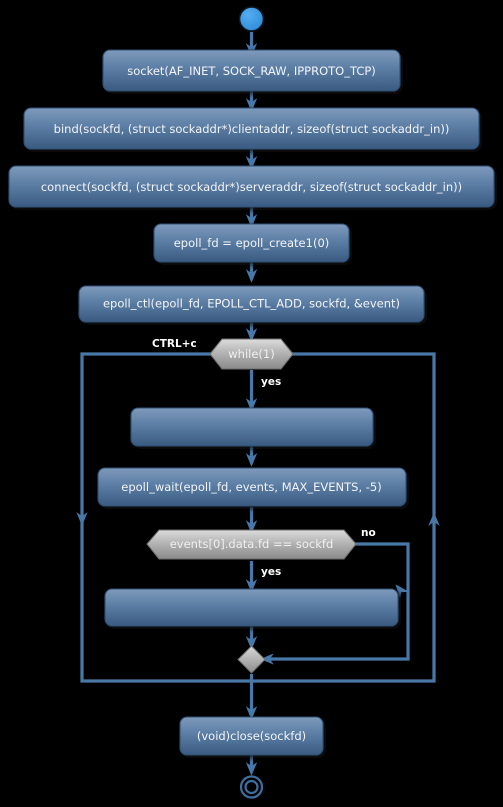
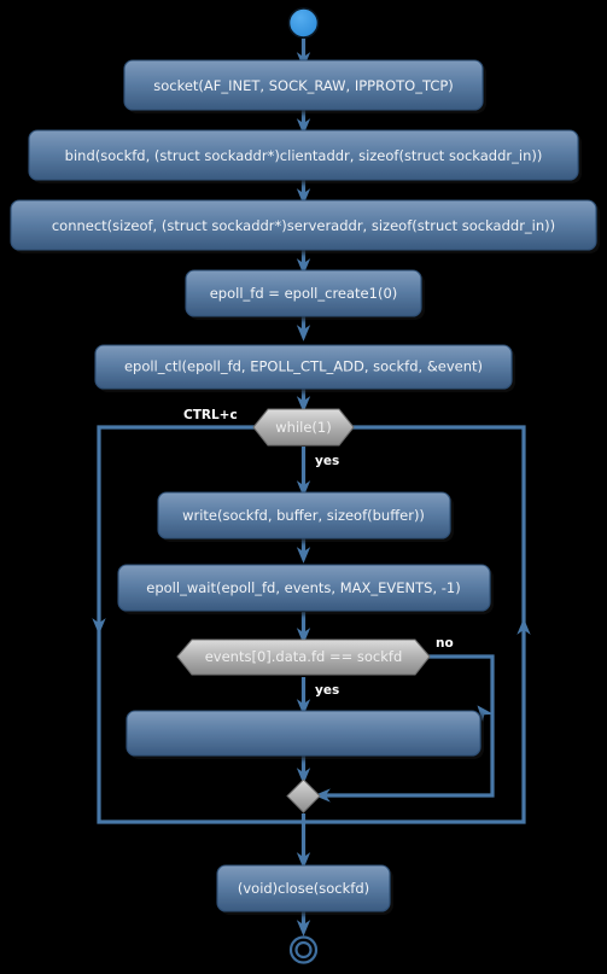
  socket(AF_INET, SOCK_RAW, IPPROTO_TCP)
  bind(sockfd, (struct sockaddr*)clientaddr, sizeof(struct sockaddr_in))
- connect(sockfd, (struct sockaddr*)serveraddr, sizeof(struct sockaddr_in))
+ connect(sizeof, (struct sockaddr*)serveraddr, sizeof(struct sockaddr_in))
  epoll_fd = epoll_create1(0)
  epoll_ctl(epoll_fd, EPOLL_CTL_ADD, sockfd, &event)
  while(1)
+ write(sockfd, buffer, sizeof(buffer))
- epoll_wait(epoll_fd, events, MAX_EVENTS, -5)
+ epoll_wait(epoll_fd, events, MAX_EVENTS, -1)
  events[0].data.fd == sockfd
  (void)close(sockfd)
  CTRL+c
  yes
  yes
  no
